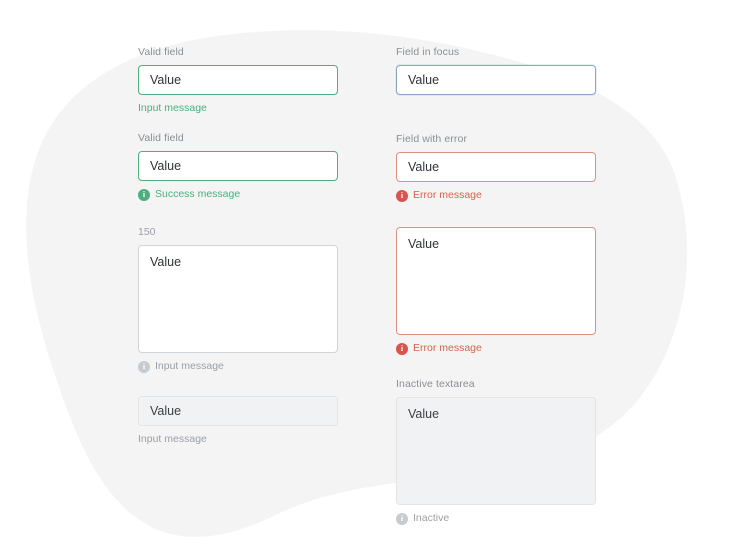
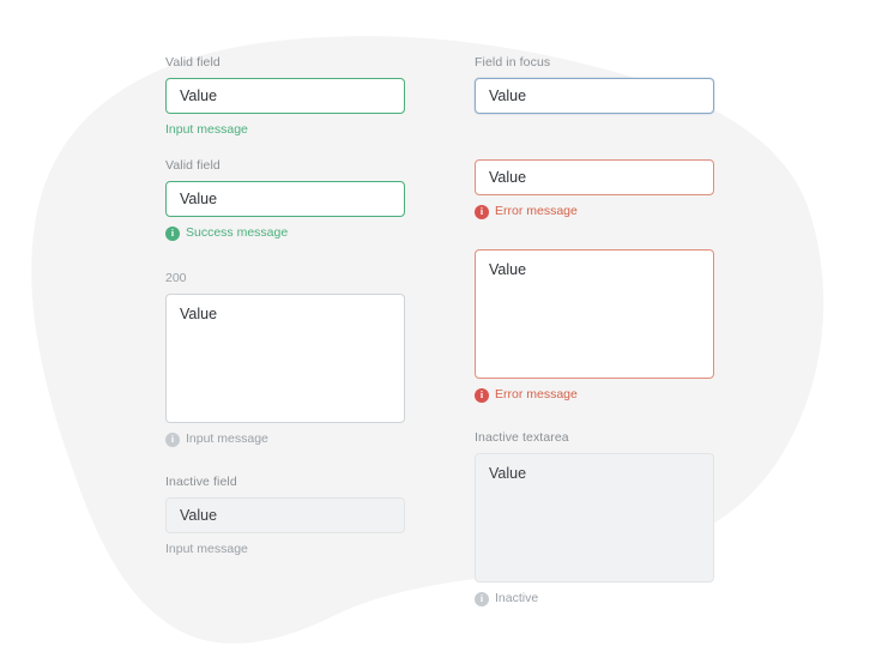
  Valid field
  Value
  Input message
  Valid field
  Value
  i
  Success message
- 150
+ 200
  Value
  i
  Input message
+ Inactive field
  Value
  Input message
  Field in focus
  Value
- Field with error
  Value
  i
  Error message
  Value
  i
  Error message
  Inactive textarea
  Value
  i
  Inactive
